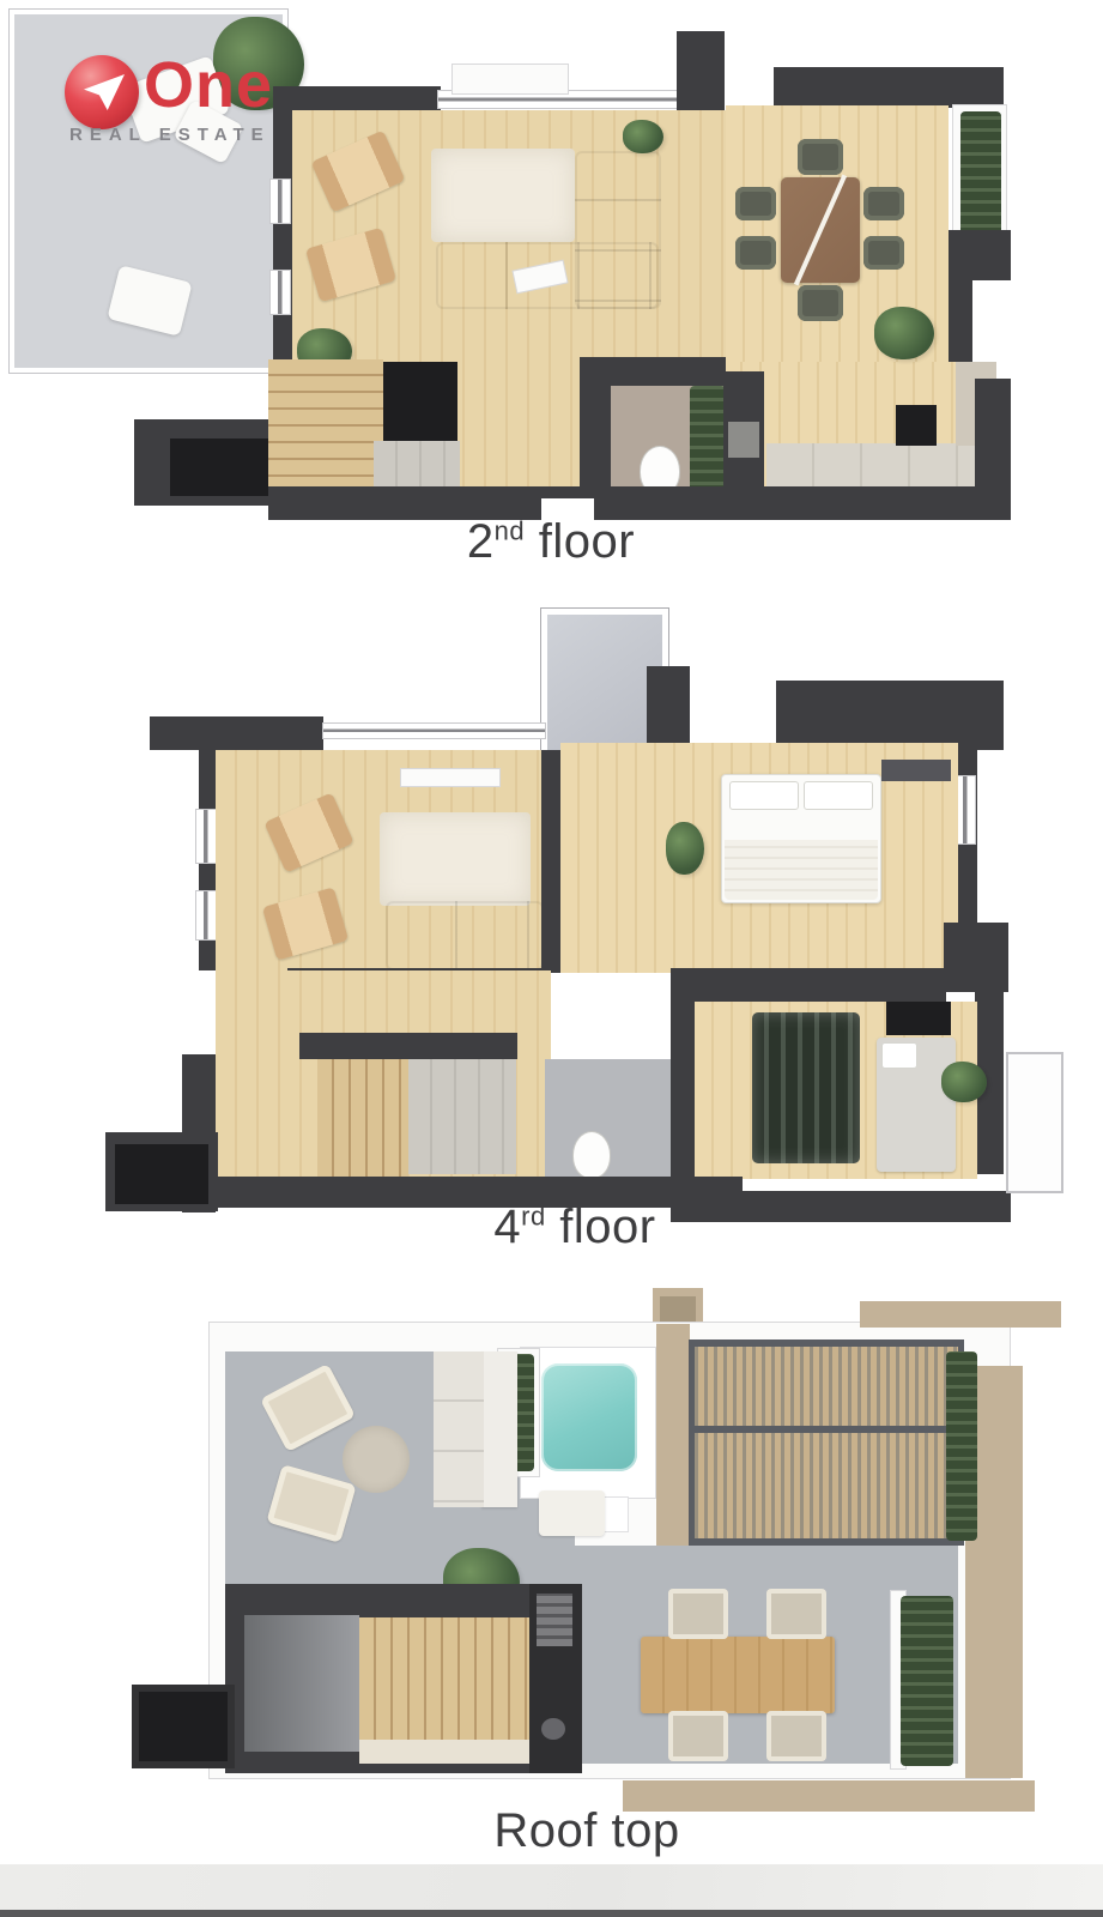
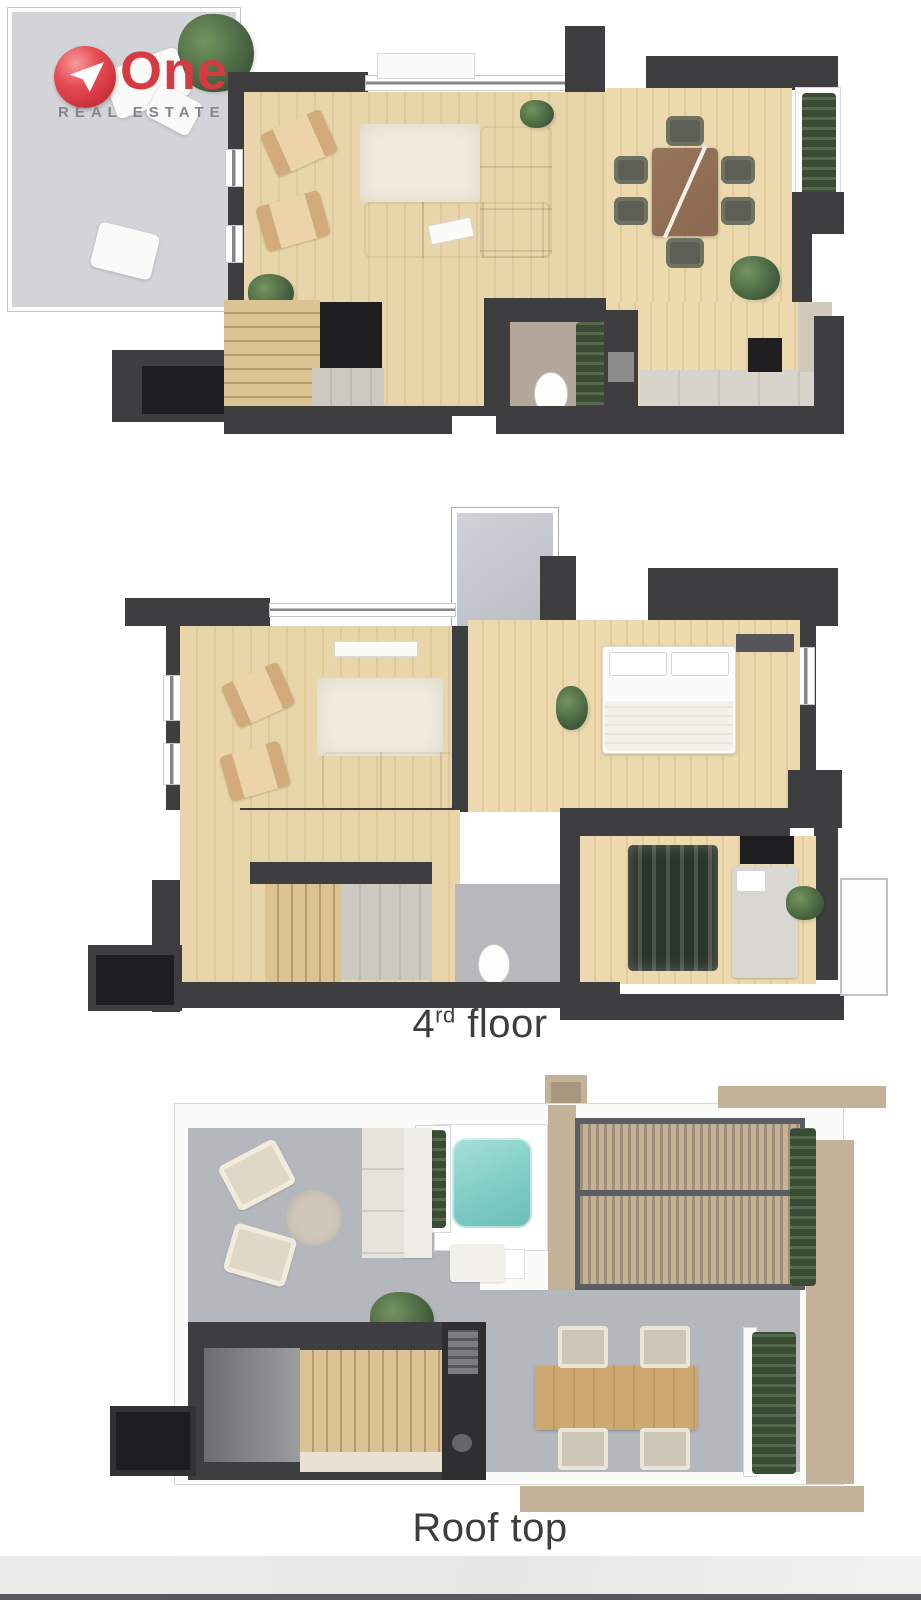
  One
  REAL ESTATE
- 2nd floor
  4rd floor
  Roof top
